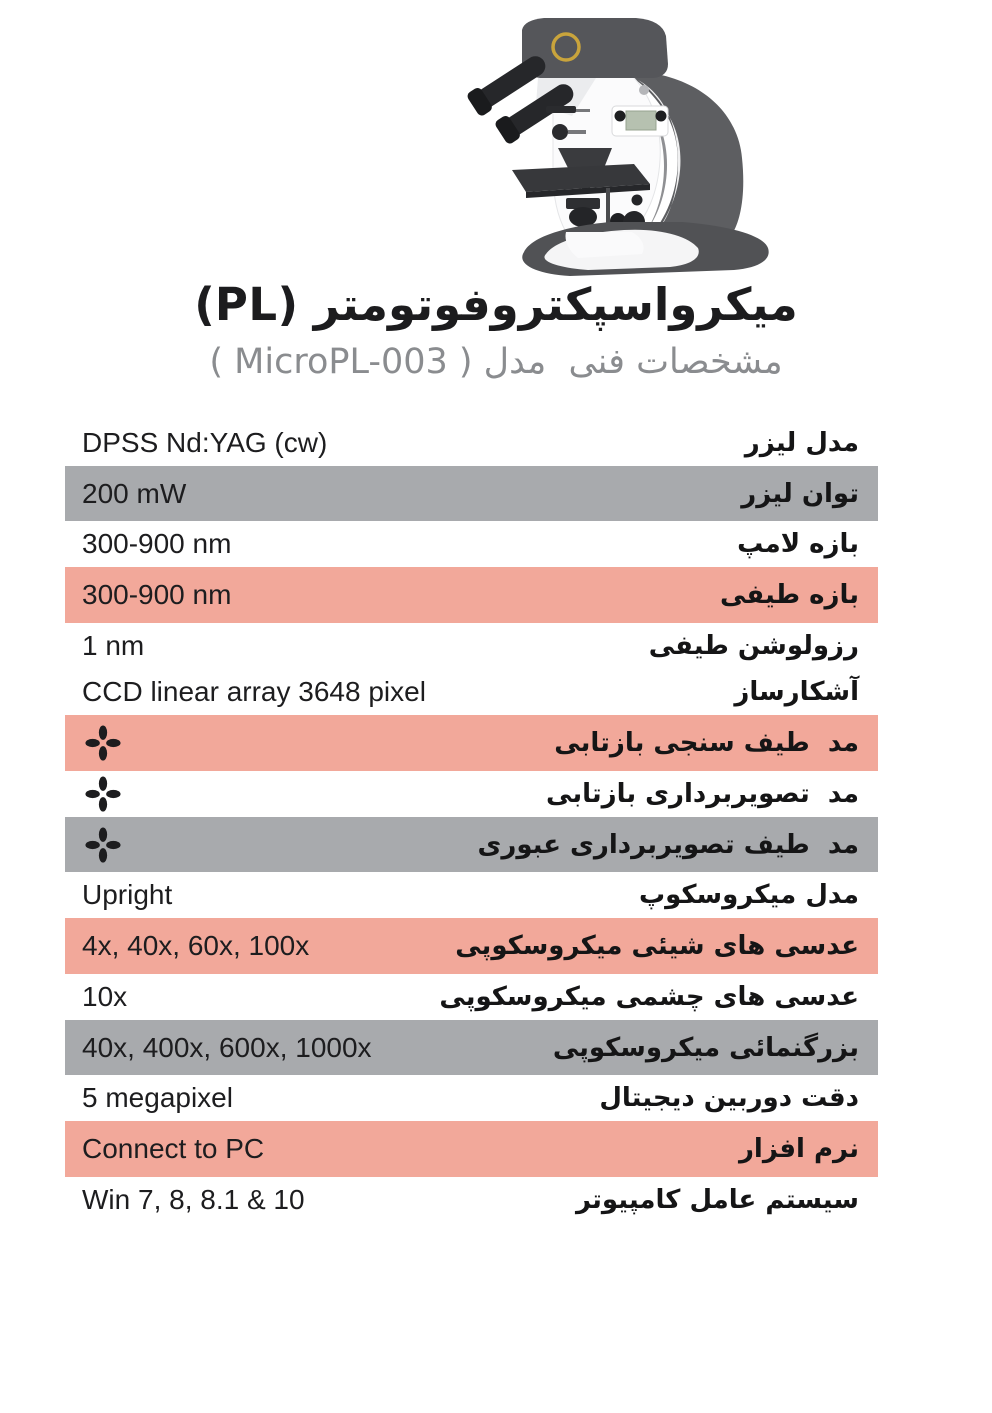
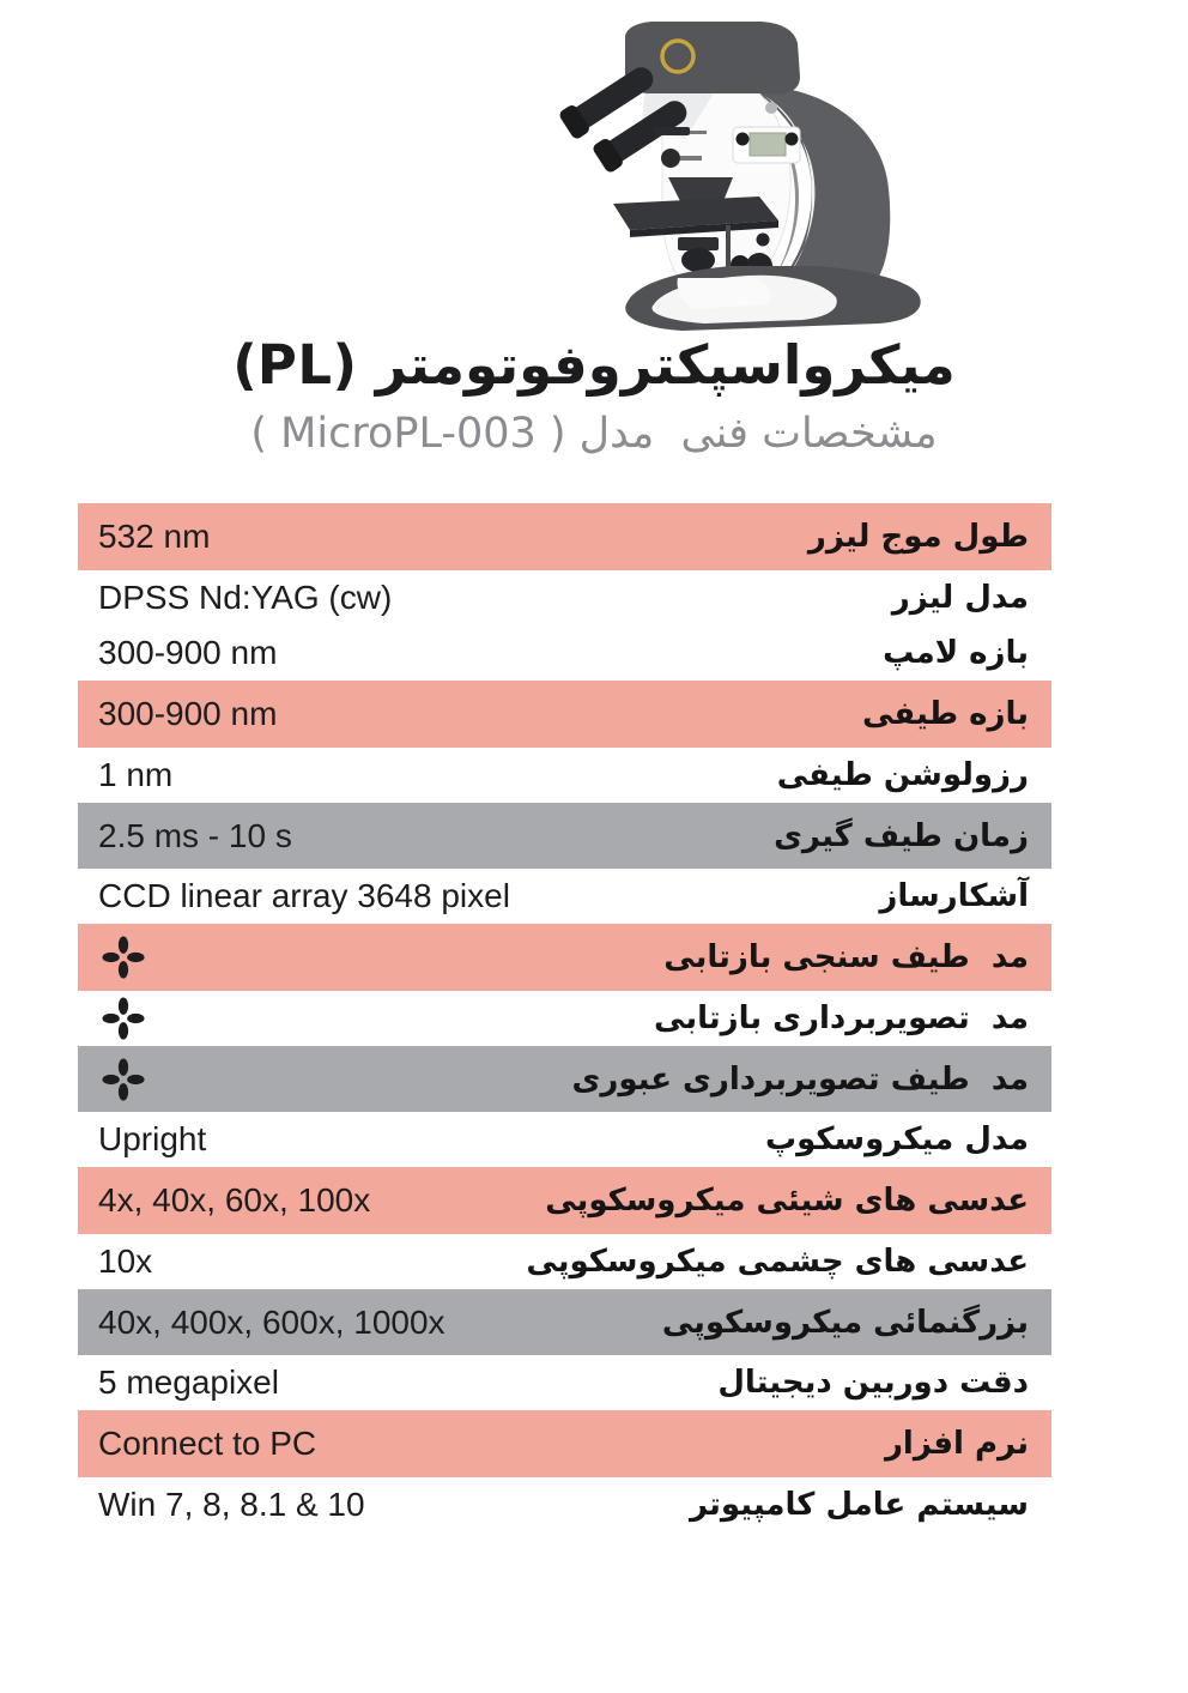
  میکرواسپکتروفوتومتر (PL)
  مشخصات فنی مدل ( MicroPL-003 )
+ 532 nm
+ طول موج لیزر
  DPSS Nd:YAG (cw)
  مدل لیزر
- 200 mW
- توان لیزر
  300-900 nm
  بازه لامپ
  300-900 nm
  بازه طیفی
  1 nm
  رزولوشن طیفی
+ 2.5 ms - 10 s
+ زمان طیف گیری
  CCD linear array 3648 pixel
  آشکارساز
  مد طیف سنجی بازتابی
  مد تصویربرداری بازتابی
  مد طیف تصویربرداری عبوری
  Upright
  مدل میکروسکوپ
  4x, 40x, 60x, 100x
  عدسی های شیئی میکروسکوپی
  10x
  عدسی های چشمی میکروسکوپی
  40x, 400x, 600x, 1000x
  بزرگنمائی میکروسکوپی
  5 megapixel
  دقت دوربین دیجیتال
  Connect to PC
  نرم افزار
  Win 7, 8, 8.1 & 10
  سیستم عامل کامپیوتر
